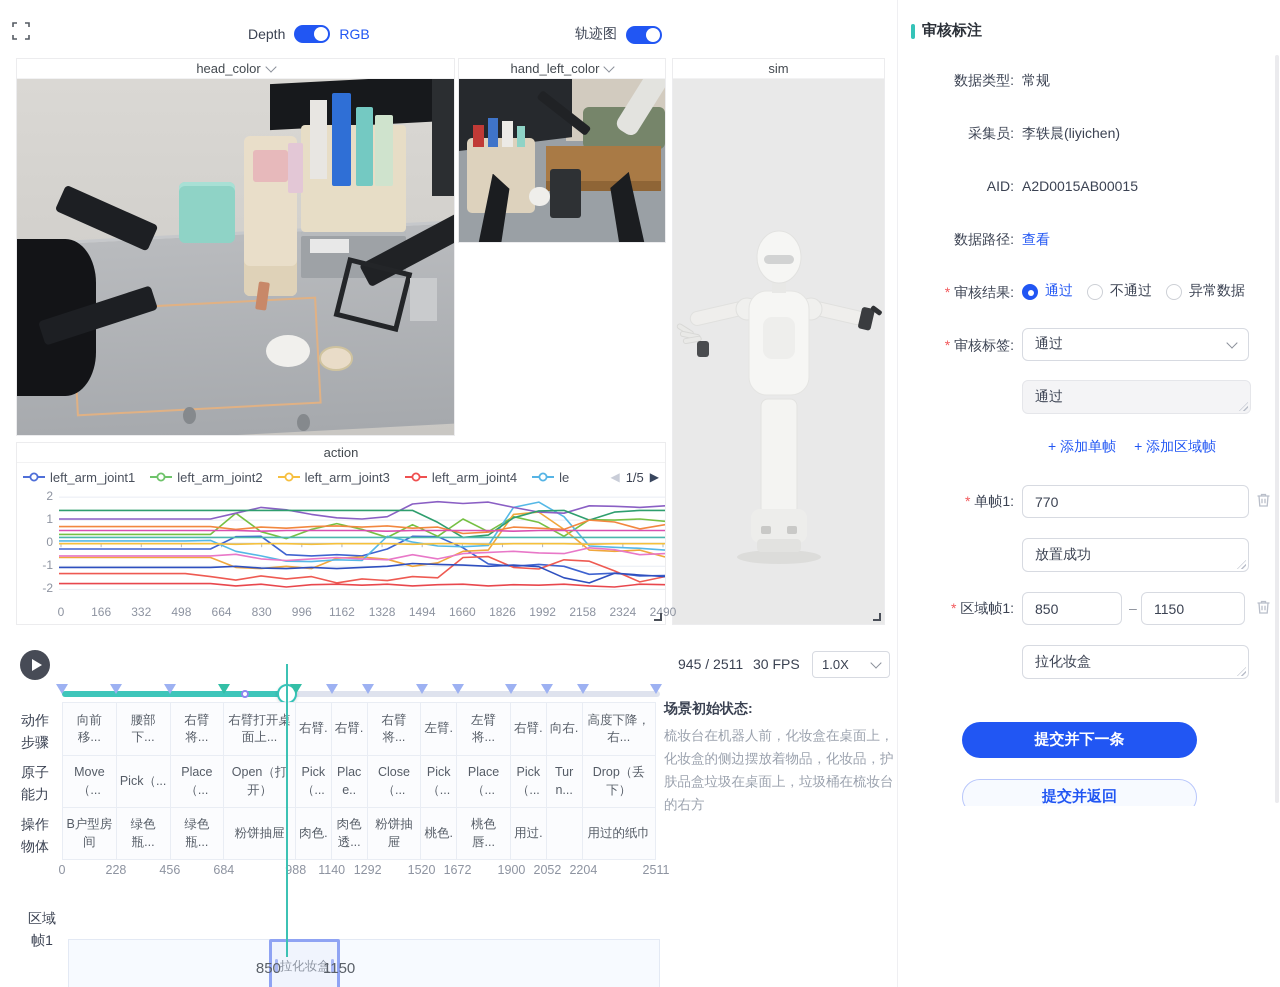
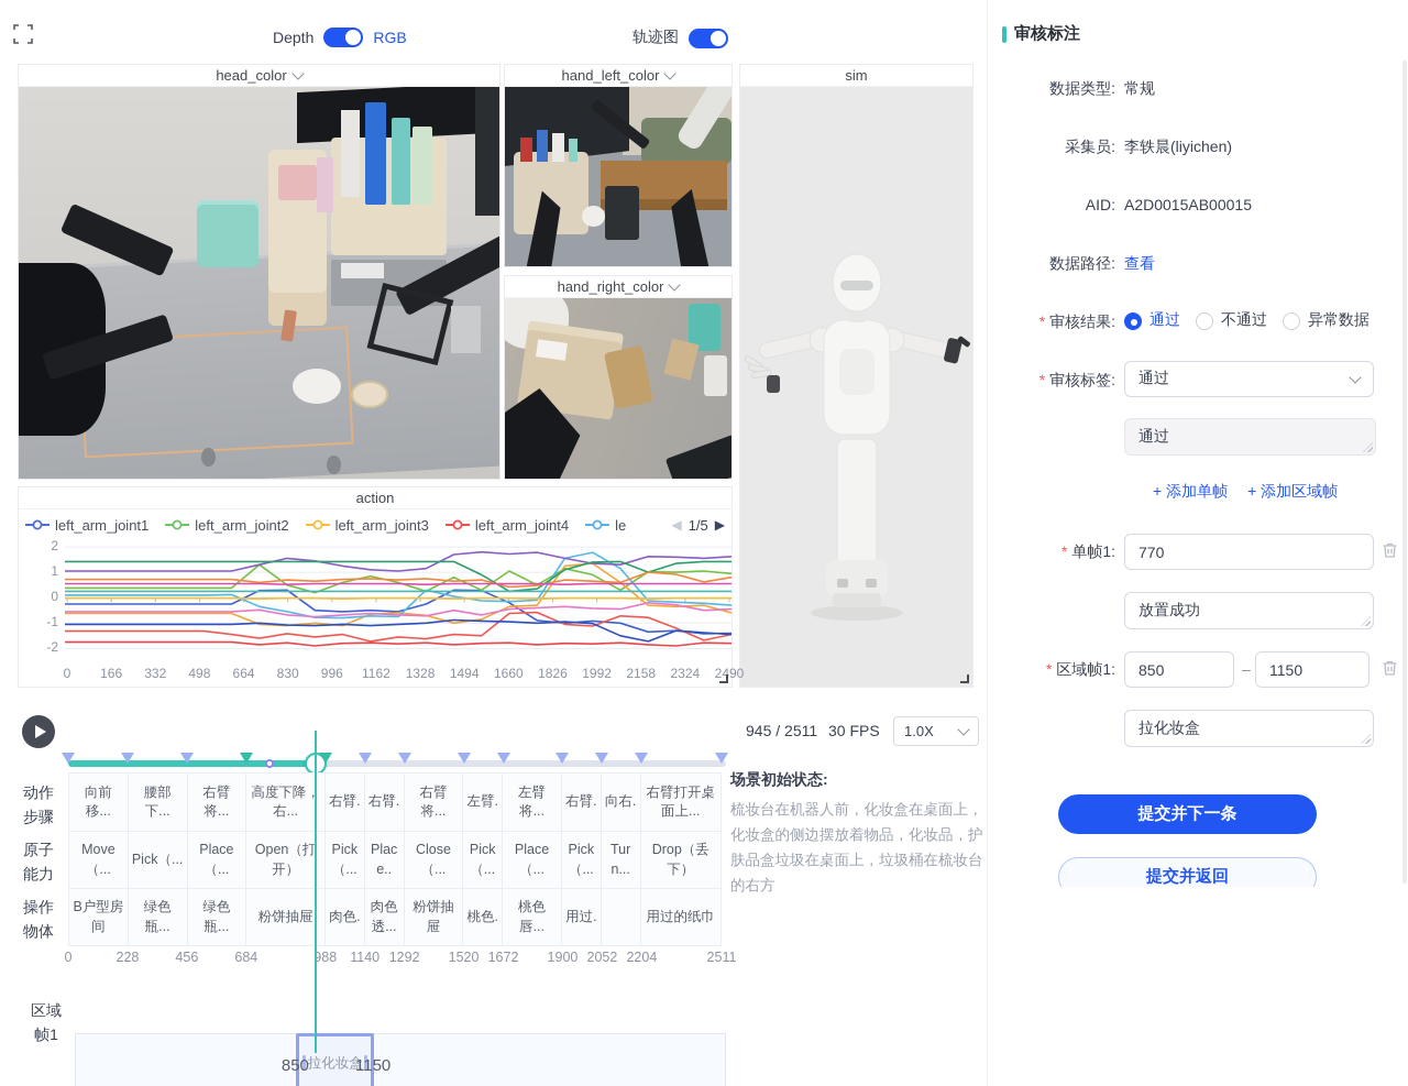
  Depth
  RGB
  轨迹图
  head_color
  hand_left_color
+ hand_right_color
  sim
  action
  left_arm_joint1
  left_arm_joint2
  left_arm_joint3
  left_arm_joint4
  le
  ◀
  1/5
  ▶
  2
  1
  0
  -1
  -2
  0
  166
  332
  498
  664
  830
  996
  1162
  1328
  1494
  1660
  1826
  1992
  2158
  2324
  2490
  945 / 2511
  30 FPS
  1.0X
  动作步骤
  原子能力
  操作物体
  向前移...
  腰部下...
  右臂将...
- 右臂打开桌面上...
+ 高度下降，右...
  右臂.
  右臂.
  右臂将...
  左臂.
  左臂将...
  右臂.
  向右.
- 高度下降，右...
+ 右臂打开桌面上...
  Move（...
  Pick（...
  Place（...
  Open（打开）
  Pick（...
  Place..
  Close（...
  Pick（...
  Place（...
  Pick（...
  Turn...
  Drop（丢下）
  B户型房间
  绿色瓶...
  绿色瓶...
  粉饼抽屉
  肉色.
  肉色透...
  粉饼抽屉
  桃色.
  桃色唇...
  用过.
  用过的纸巾
  0
  228
  456
  684
  988
  1140
  1292
  1520
  1672
  1900
  2052
  2204
  2511
  场景初始状态:
  梳妆台在机器人前，化妆盒在桌面上，化妆盒的侧边摆放着物品，化妆品，护肤品盒垃圾在桌面上，垃圾桶在梳妆台的右方
  区域帧1
  拉化妆盒
  850
  1150
  审核标注
  数据类型:
  常规
  采集员:
  李轶晨(liyichen)
  AID:
  A2D0015AB00015
  数据路径:
  查看
  审核结果:
  通过
  不通过
  异常数据
  审核标签:
  通过
  通过
  + 添加单帧
  + 添加区域帧
  单帧1:
  770
  放置成功
  区域帧1:
  850
  –
  1150
  拉化妆盒
  提交并下一条
  提交并返回
